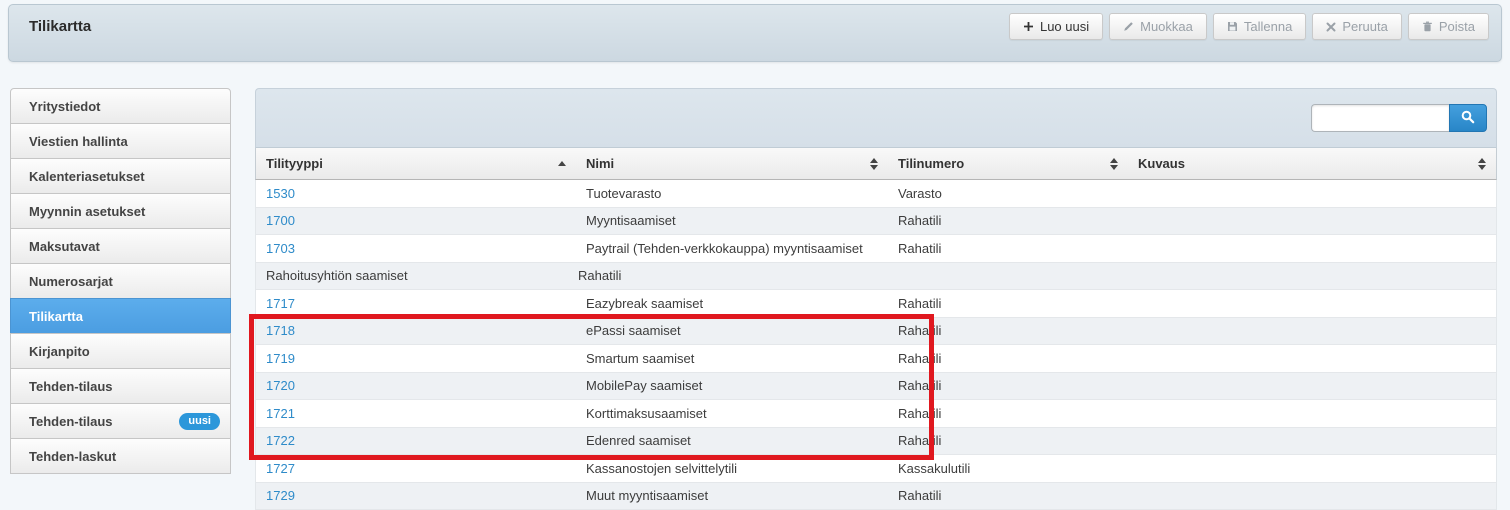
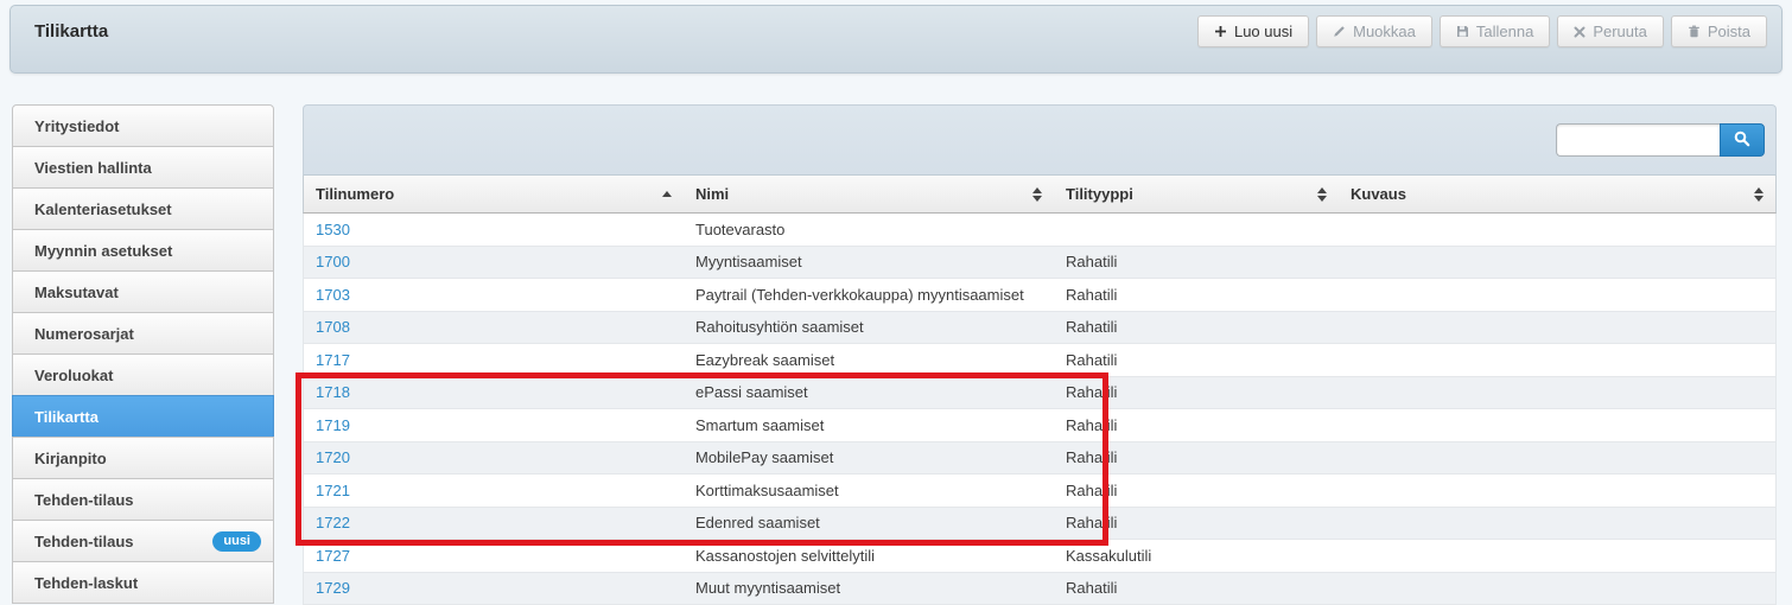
  Tilikartta
  Luo uusi
  Muokkaa
  Tallenna
  Peruuta
  Poista
  Yritystiedot
  Viestien hallinta
  Kalenteriasetukset
  Myynnin asetukset
  Maksutavat
  Numerosarjat
+ Veroluokat
  Tilikartta
  Kirjanpito
  Tehden-tilaus
  Tehden-tilaus
  uusi
  Tehden-laskut
- Tilityyppi
+ Tilinumero
  Nimi
- Tilinumero
+ Tilityyppi
  Kuvaus
  1530
  Tuotevarasto
- Varasto
  1700
  Myyntisaamiset
  Rahatili
  1703
  Paytrail (Tehden-verkkokauppa) myyntisaamiset
  Rahatili
+ 1708
  Rahoitusyhtiön saamiset
  Rahatili
  1717
  Eazybreak saamiset
  Rahatili
  1718
  ePassi saamiset
  Rahatili
  1719
  Smartum saamiset
  Rahatili
  1720
  MobilePay saamiset
  Rahatili
  1721
  Korttimaksusaamiset
  Rahatili
  1722
  Edenred saamiset
  Rahatili
  1727
  Kassanostojen selvittelytili
  Kassakulutili
  1729
  Muut myyntisaamiset
  Rahatili
